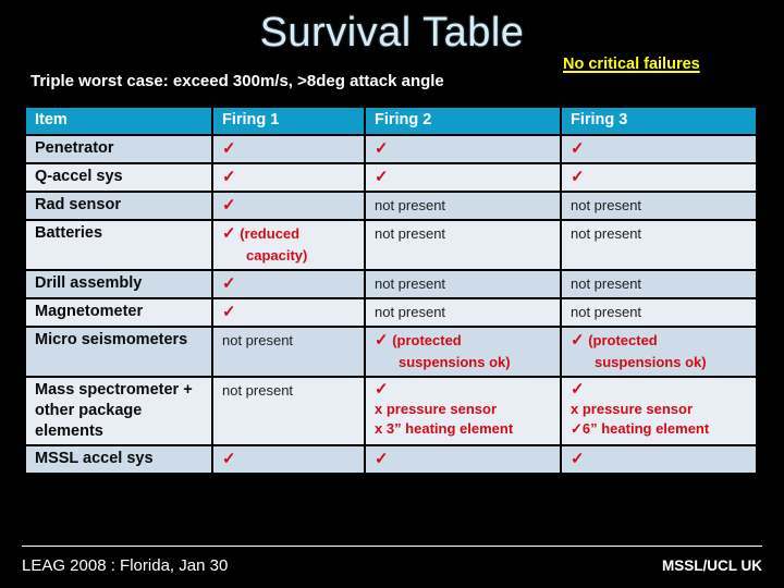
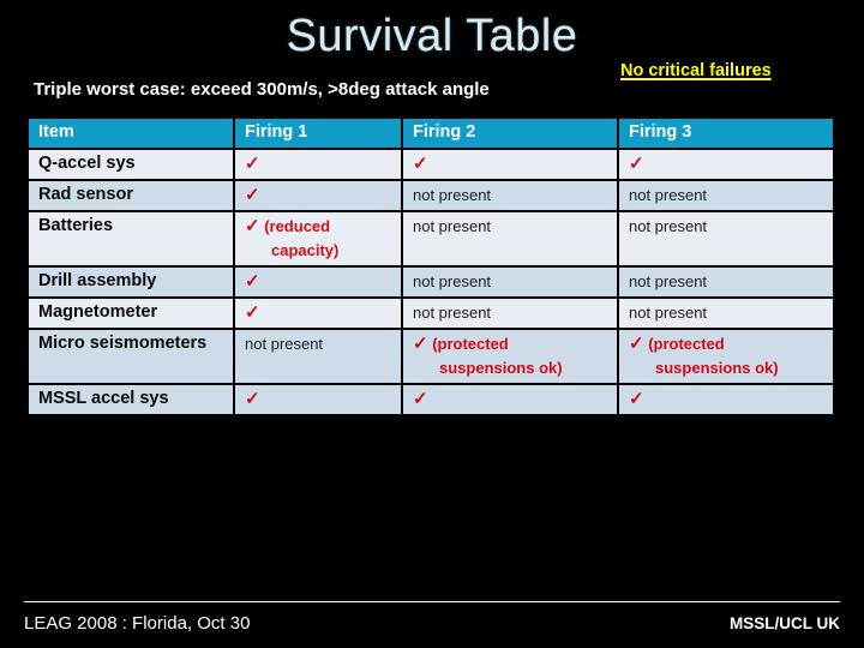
  Survival Table
  Triple worst case: exceed 300m/s, >8deg attack angle
  No critical failures
  Item	Firing 1	Firing 2	Firing 3
- Penetrator	✓	✓	✓
  Q-accel sys	✓	✓	✓
  Rad sensor	✓	not present	not present
  Batteries	✓ (reducedcapacity)	not present	not present
  Drill assembly	✓	not present	not present
  Magnetometer	✓	not present	not present
  Micro seismometers	not present	✓ (protectedsuspensions ok)	✓ (protectedsuspensions ok)
- Mass spectrometer + other package elements	not present	✓x pressure sensorx 3” heating element	✓x pressure sensor✓6” heating element
  MSSL accel sys	✓	✓	✓
- LEAG 2008 : Florida, Jan 30
+ LEAG 2008 : Florida, Oct 30
  MSSL/UCL UK
